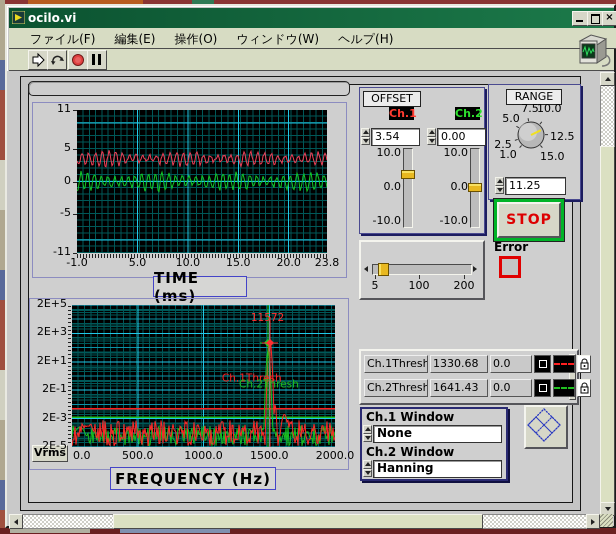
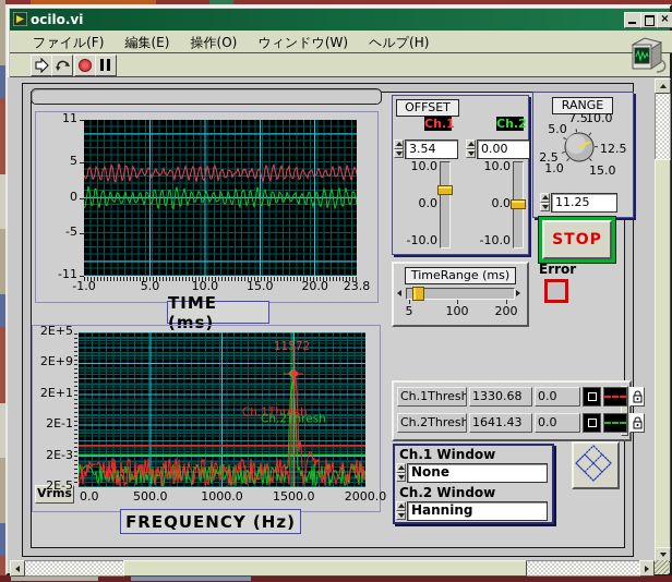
  ocilo.vi
  ×
  ファイル(F) 編集(E) 操作(O) ウィンドウ(W) ヘルプ(H)
  TIME (ms)
  11572
  Ch.1Thresh
  Ch.2Thresh
  Vrms
  FREQUENCY (Hz)
  OFFSET
  Ch.1
  Ch.2
  3.54
  0.00
  10.0
  0.0
  -10.0
  10.0
  0.0
  -10.0
  RANGE
  11.25
  1.0
  2.5
  5.0
  7.5
  10.0
  12.5
  15.0
  STOP
+ TimeRange (ms)
  5
  100
  200
  Error
  Ch.1Thresh
  1330.68
  0.0
  Ch.2Thresh
  1641.43
  0.0
  Ch.1 Window
  None
  Ch.2 Window
  Hanning
  11
  5
  0
  -5
  -11
  -1.0
  5.0
  10.0
  15.0
  20.0
  23.8
  2E+5
- 2E+3
+ 2E+9
  2E+1
  2E-1
  2E-3
  2E-5
  0.0
  500.0
  1000.0
  1500.0
  2000.0
